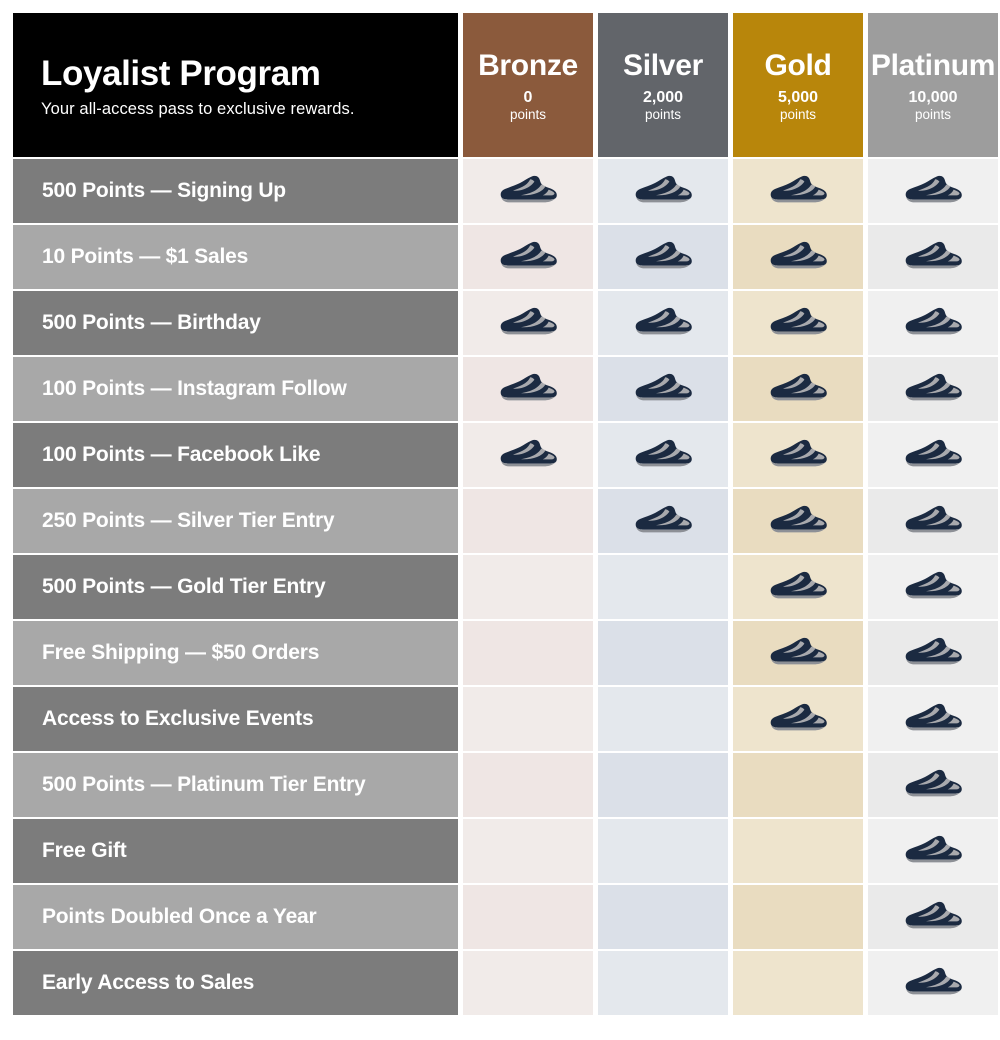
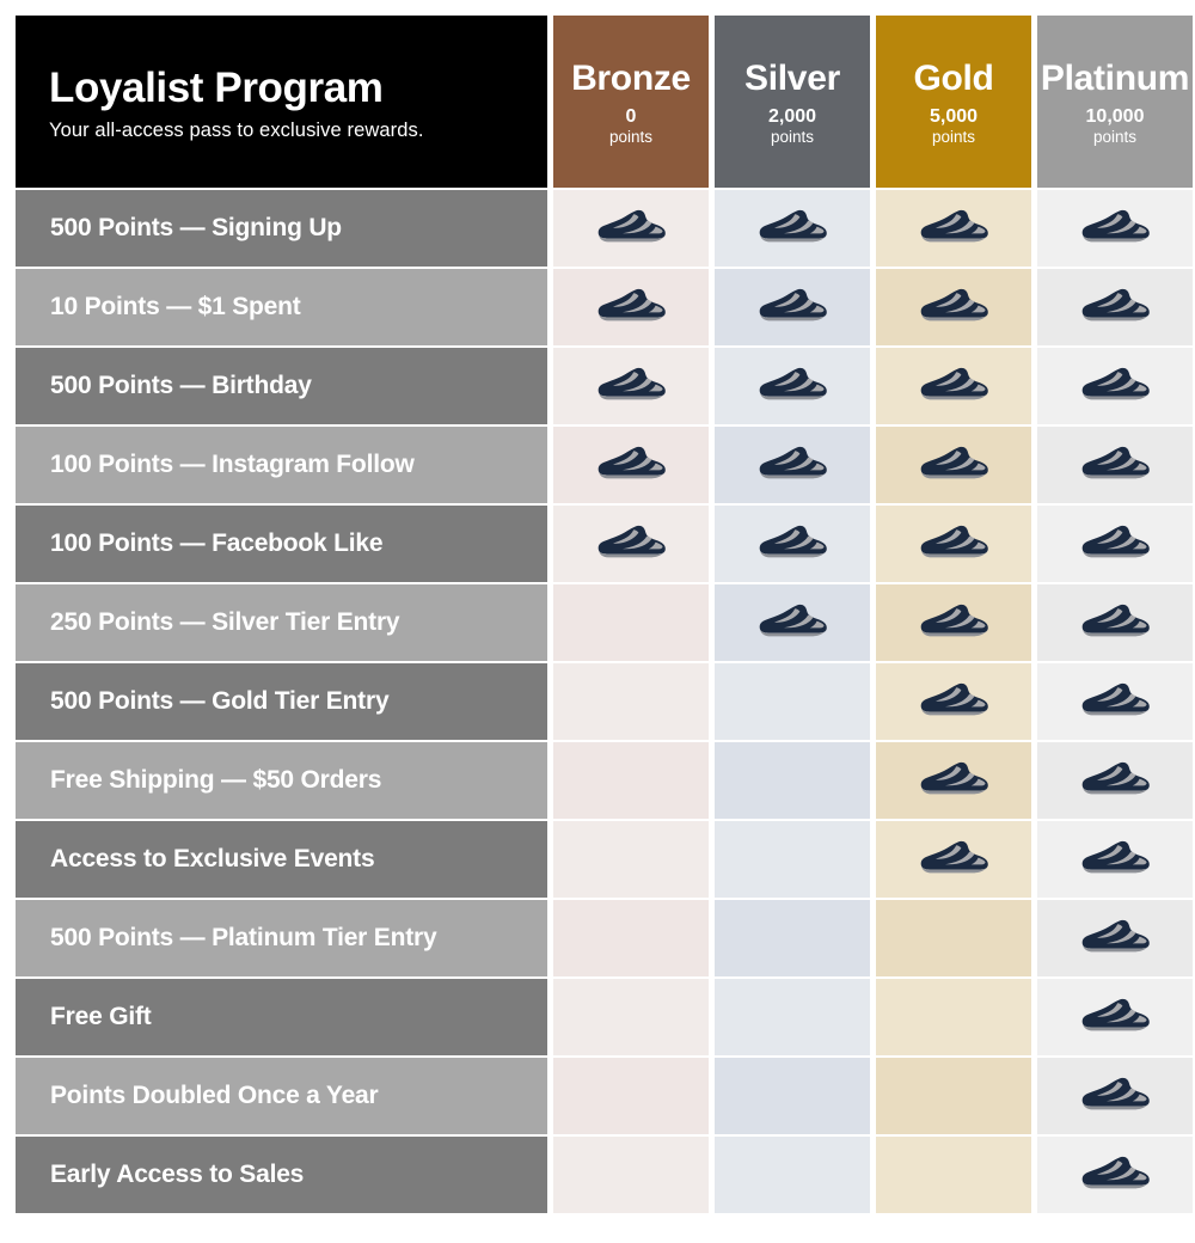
  Loyalist Program
  Your all-access pass to exclusive rewards.
  Bronze
  0
  points
  Silver
  2,000
  points
  Gold
  5,000
  points
  Platinum
  10,000
  points
  500 Points — Signing Up
- 10 Points — $1 Sales
+ 10 Points — $1 Spent
  500 Points — Birthday
  100 Points — Instagram Follow
  100 Points — Facebook Like
  250 Points — Silver Tier Entry
  500 Points — Gold Tier Entry
  Free Shipping — $50 Orders
  Access to Exclusive Events
  500 Points — Platinum Tier Entry
  Free Gift
  Points Doubled Once a Year
  Early Access to Sales
